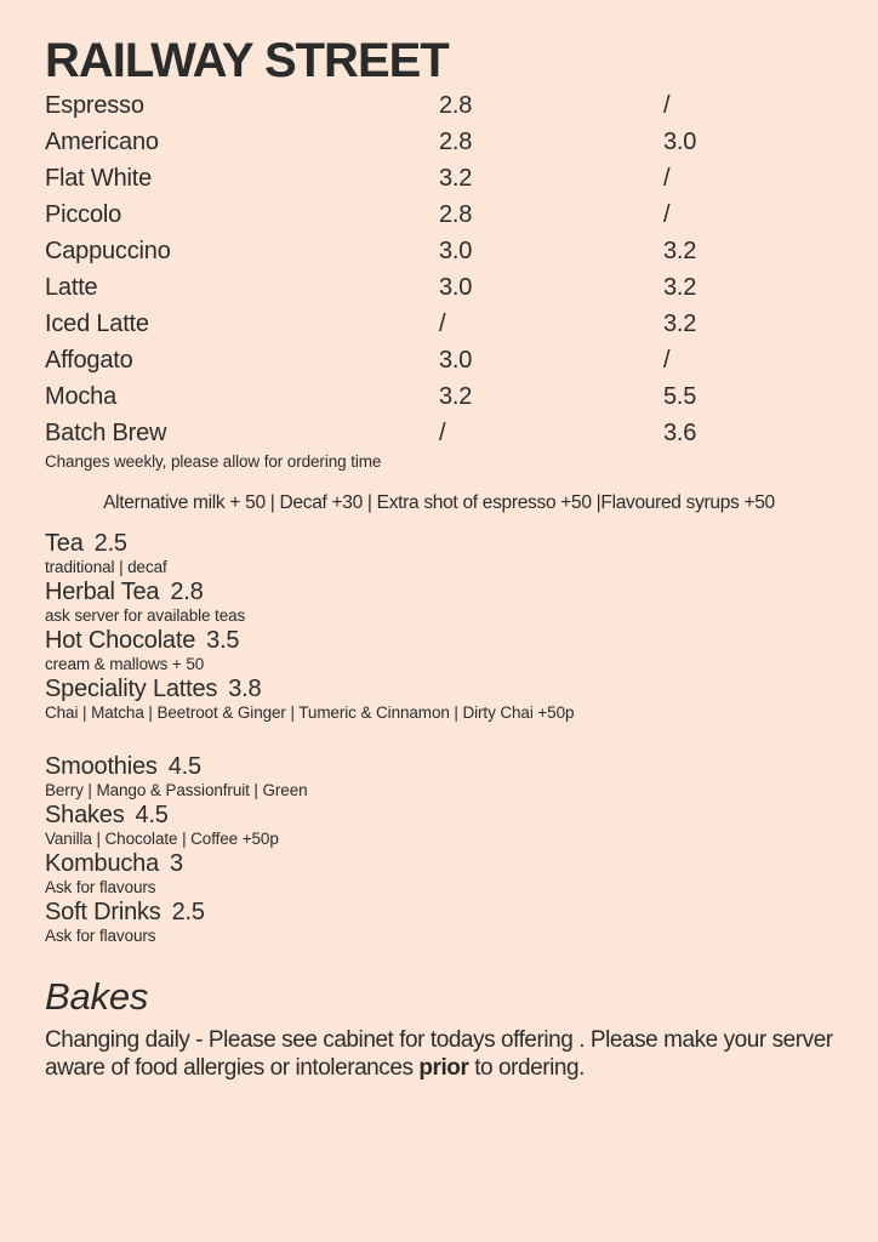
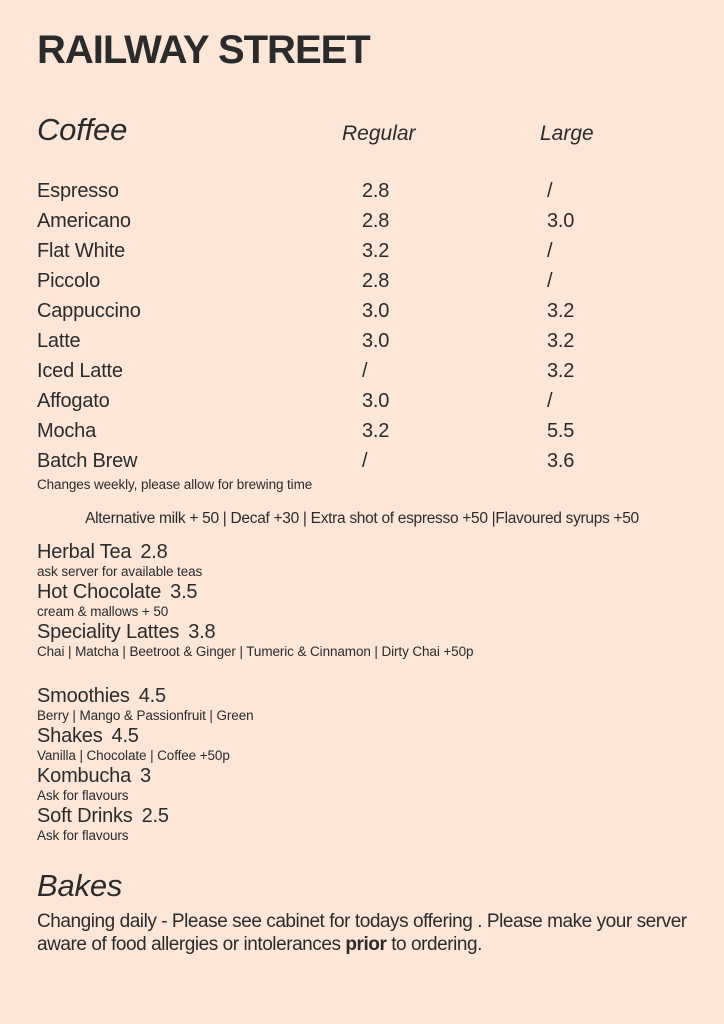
  RAILWAY STREET
+ Coffee
+ Regular
+ Large
  Espresso
  2.8
  /
  Americano
  2.8
  3.0
  Flat White
  3.2
  /
  Piccolo
  2.8
  /
  Cappuccino
  3.0
  3.2
  Latte
  3.0
  3.2
  Iced Latte
  /
  3.2
  Affogato
  3.0
  /
  Mocha
  3.2
  5.5
  Batch Brew
  /
  3.6
- Changes weekly, please allow for ordering time
+ Changes weekly, please allow for brewing time
  Alternative milk + 50 | Decaf +30 | Extra shot of espresso +50 |Flavoured syrups +50
- Tea 2.5
- traditional | decaf
  Herbal Tea 2.8
  ask server for available teas
  Hot Chocolate 3.5
  cream & mallows + 50
  Speciality Lattes 3.8
  Chai | Matcha | Beetroot & Ginger | Tumeric & Cinnamon | Dirty Chai +50p
  Smoothies 4.5
  Berry | Mango & Passionfruit | Green
  Shakes 4.5
  Vanilla | Chocolate | Coffee +50p
  Kombucha 3
  Ask for flavours
  Soft Drinks 2.5
  Ask for flavours
  Bakes
  Changing daily - Please see cabinet for todays offering . Please make your server aware of food allergies or intolerances prior to ordering.
